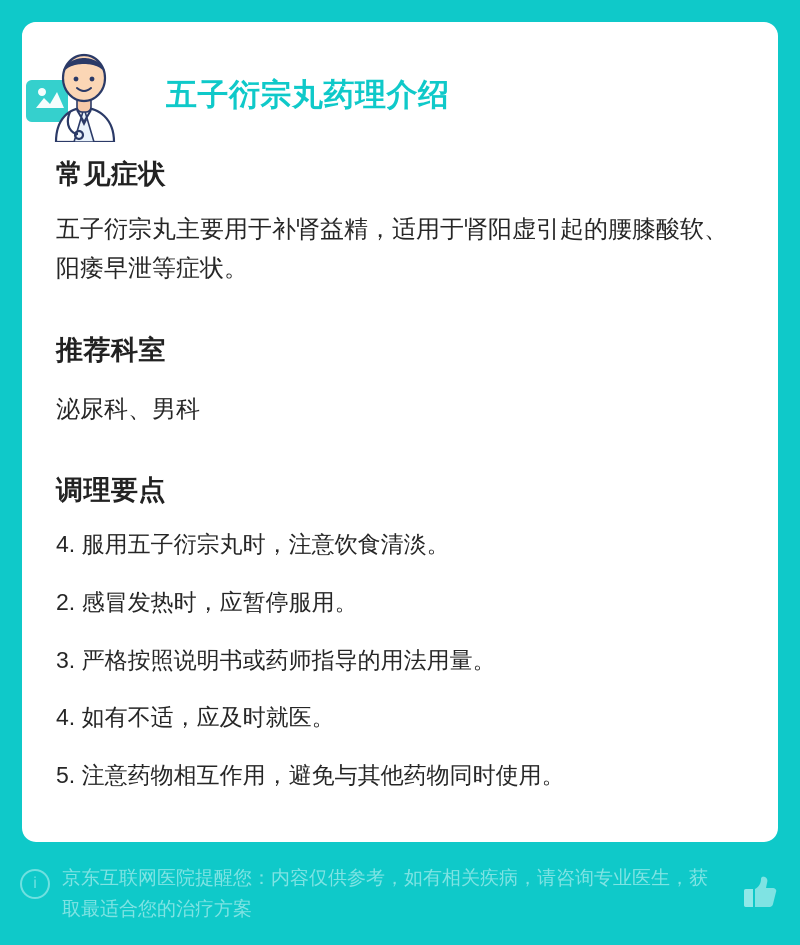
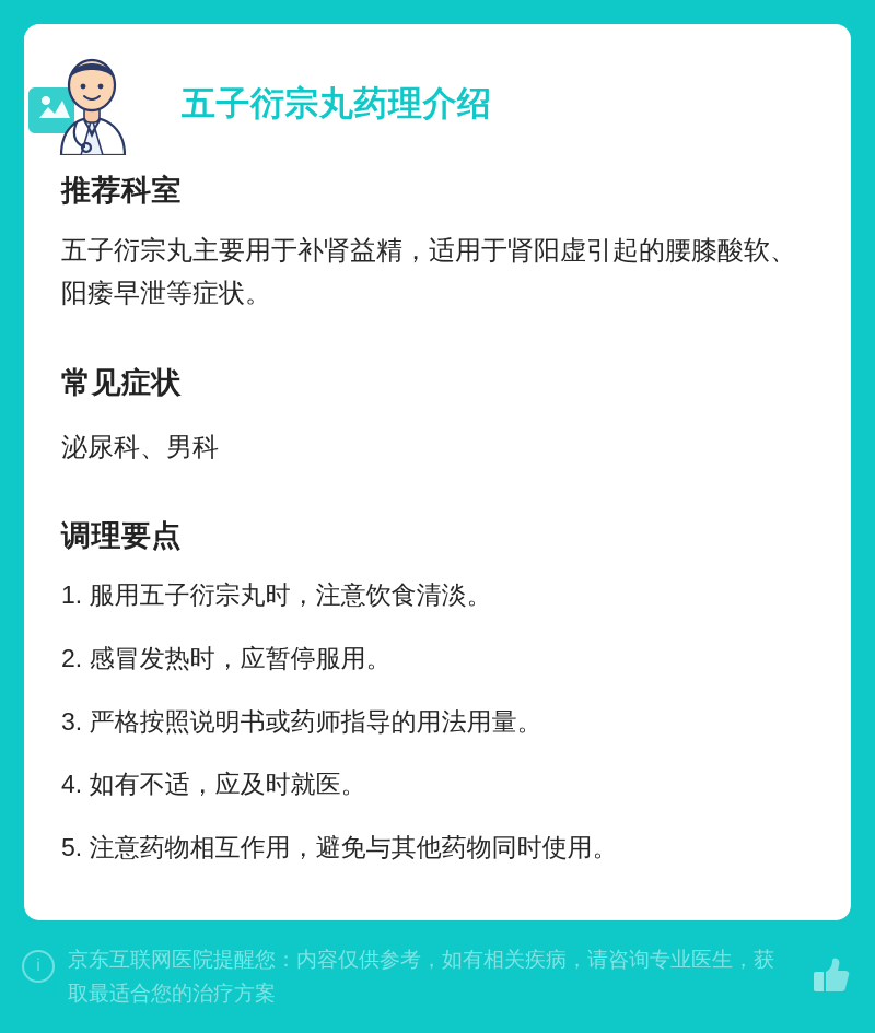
  五子衍宗丸药理介绍
- 常见症状
+ 推荐科室
  五子衍宗丸主要用于补肾益精，适用于肾阳虚引起的腰膝酸软、阳痿早泄等症状。
- 推荐科室
+ 常见症状
  泌尿科、男科
  调理要点
- 4. 服用五子衍宗丸时，注意饮食清淡。
+ 1. 服用五子衍宗丸时，注意饮食清淡。
  2. 感冒发热时，应暂停服用。
  3. 严格按照说明书或药师指导的用法用量。
  4. 如有不适，应及时就医。
  5. 注意药物相互作用，避免与其他药物同时使用。
  i
  京东互联网医院提醒您：内容仅供参考，如有相关疾病，请咨询专业医生，获取最适合您的治疗方案
